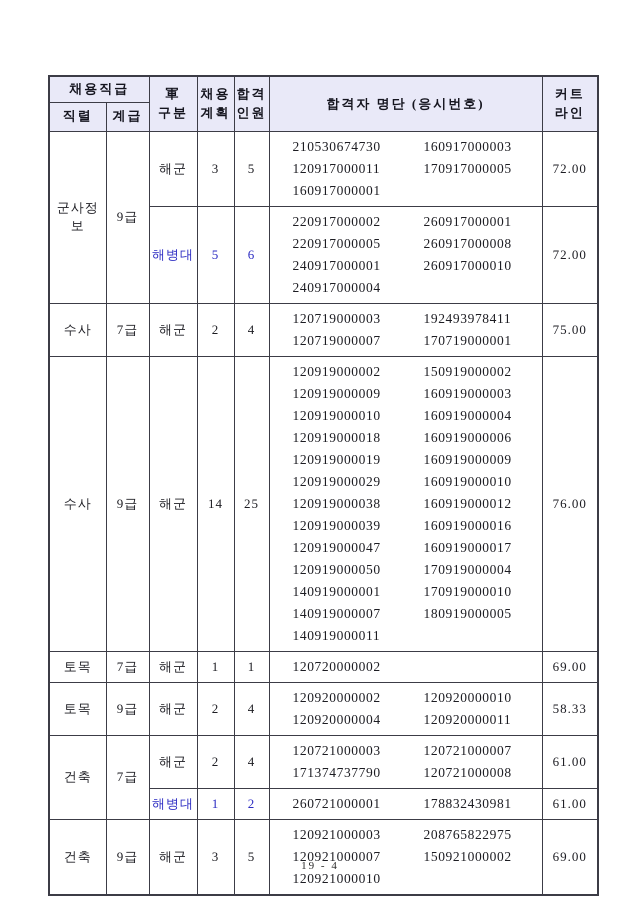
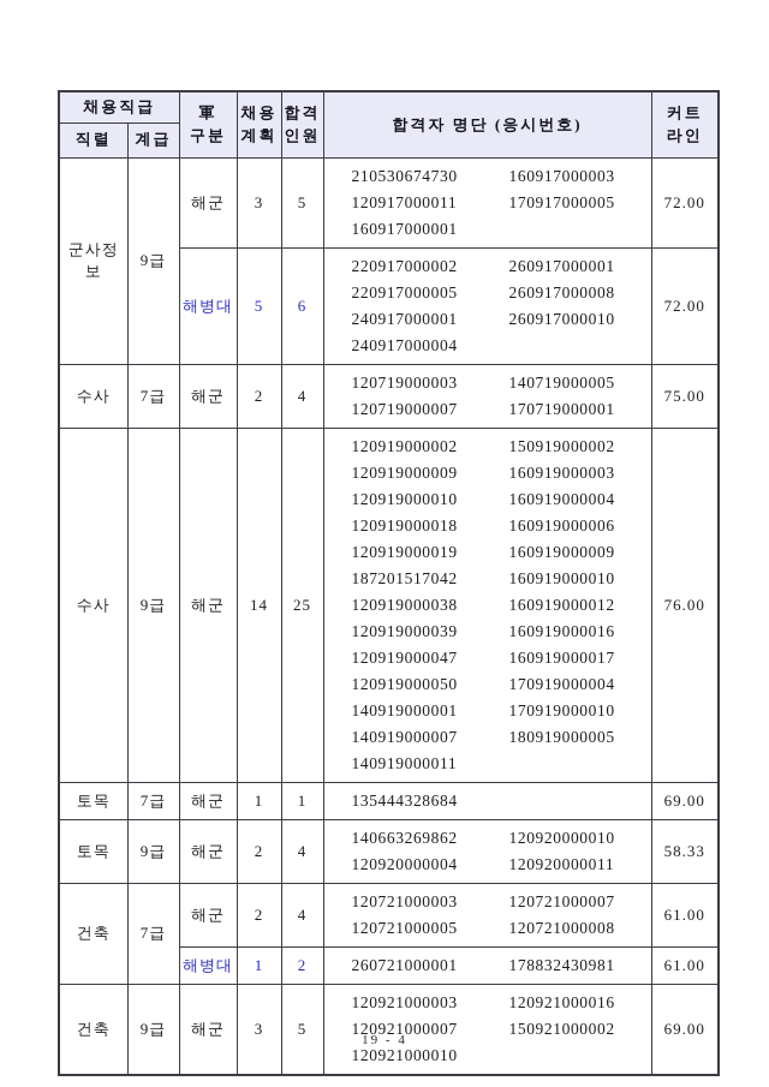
  채용직급	軍 구분	채용 계획	합격 인원	합격자 명단 (응시번호)	커트 라인
  직렬	계급
  군사정보	9급	해군	3	5	210530674730 160917000003120917000011 170917000005160917000001	72.00
  해병대	5	6	220917000002 260917000001220917000005 260917000008240917000001 260917000010240917000004	72.00
- 수사	7급	해군	2	4	120719000003 192493978411120719000007 170719000001	75.00
+ 수사	7급	해군	2	4	120719000003 140719000005120719000007 170719000001	75.00
- 수사	9급	해군	14	25	120919000002 150919000002120919000009 160919000003120919000010 160919000004120919000018 160919000006120919000019 160919000009120919000029 160919000010120919000038 160919000012120919000039 160919000016120919000047 160919000017120919000050 170919000004140919000001 170919000010140919000007 180919000005140919000011	76.00
+ 수사	9급	해군	14	25	120919000002 150919000002120919000009 160919000003120919000010 160919000004120919000018 160919000006120919000019 160919000009187201517042 160919000010120919000038 160919000012120919000039 160919000016120919000047 160919000017120919000050 170919000004140919000001 170919000010140919000007 180919000005140919000011	76.00
- 토목	7급	해군	1	1	120720000002	69.00
+ 토목	7급	해군	1	1	135444328684	69.00
- 토목	9급	해군	2	4	120920000002 120920000010120920000004 120920000011	58.33
+ 토목	9급	해군	2	4	140663269862 120920000010120920000004 120920000011	58.33
- 건축	7급	해군	2	4	120721000003 120721000007171374737790 120721000008	61.00
+ 건축	7급	해군	2	4	120721000003 120721000007120721000005 120721000008	61.00
  해병대	1	2	260721000001 178832430981	61.00
- 건축	9급	해군	3	5	120921000003 208765822975120921000007 150921000002120921000010	69.00
+ 건축	9급	해군	3	5	120921000003 120921000016120921000007 150921000002120921000010	69.00
  19 - 4
